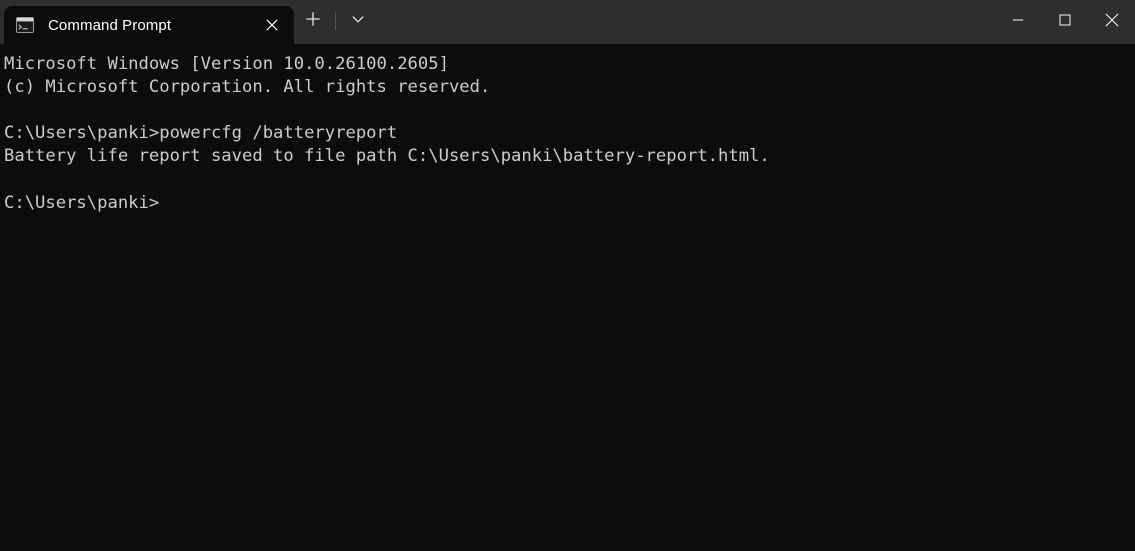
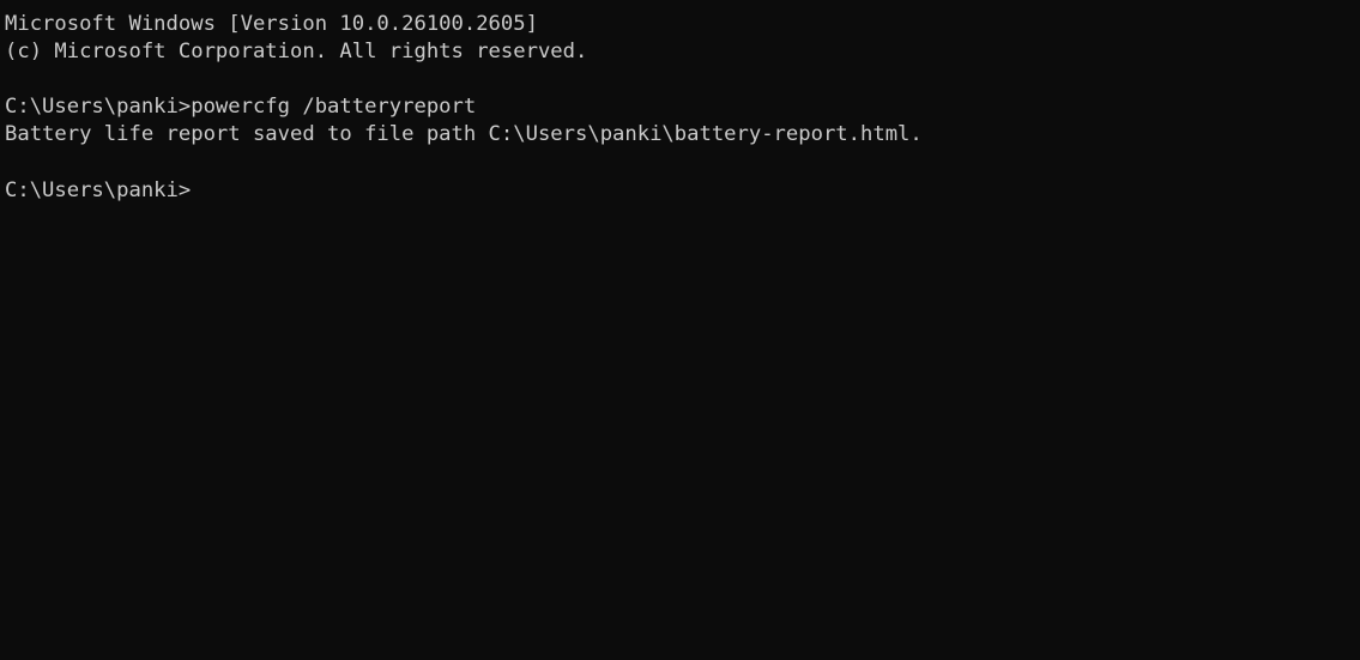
- Command Prompt
  Microsoft Windows [Version 10.0.26100.2605]
  (c) Microsoft Corporation. All rights reserved.
  C:\Users\panki>powercfg /batteryreport
  Battery life report saved to file path C:\Users\panki\battery-report.html.
  C:\Users\panki>
